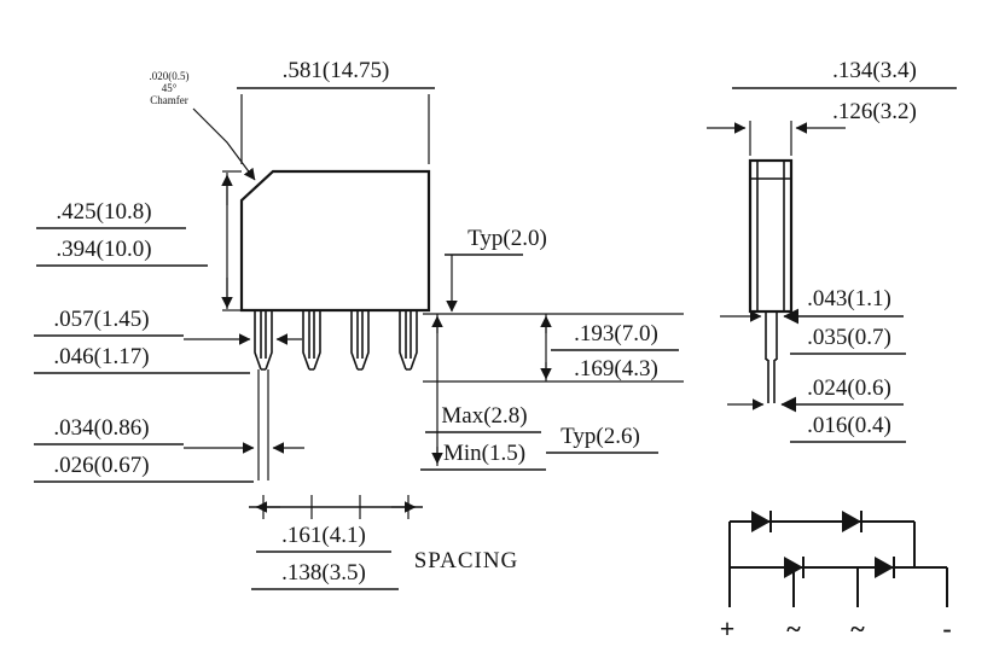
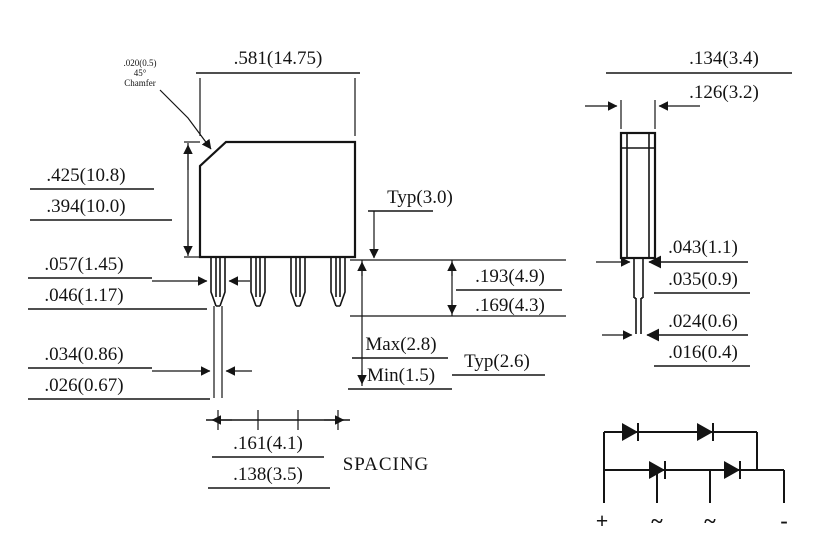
  .581(14.75)
  .020(0.5)
  45°
  Chamfer
  .425(10.8)
  .394(10.0)
  .057(1.45)
  .046(1.17)
  .034(0.86)
  .026(0.67)
- Typ(2.0)
+ Typ(3.0)
- .193(7.0)
+ .193(4.9)
  .169(4.3)
  Max(2.8)
  Min(1.5)
  Typ(2.6)
  .161(4.1)
  .138(3.5)
  SPACING
  .134(3.4)
  .126(3.2)
  .043(1.1)
- .035(0.7)
+ .035(0.9)
  .024(0.6)
  .016(0.4)
  +
  ~
  ~
  -
